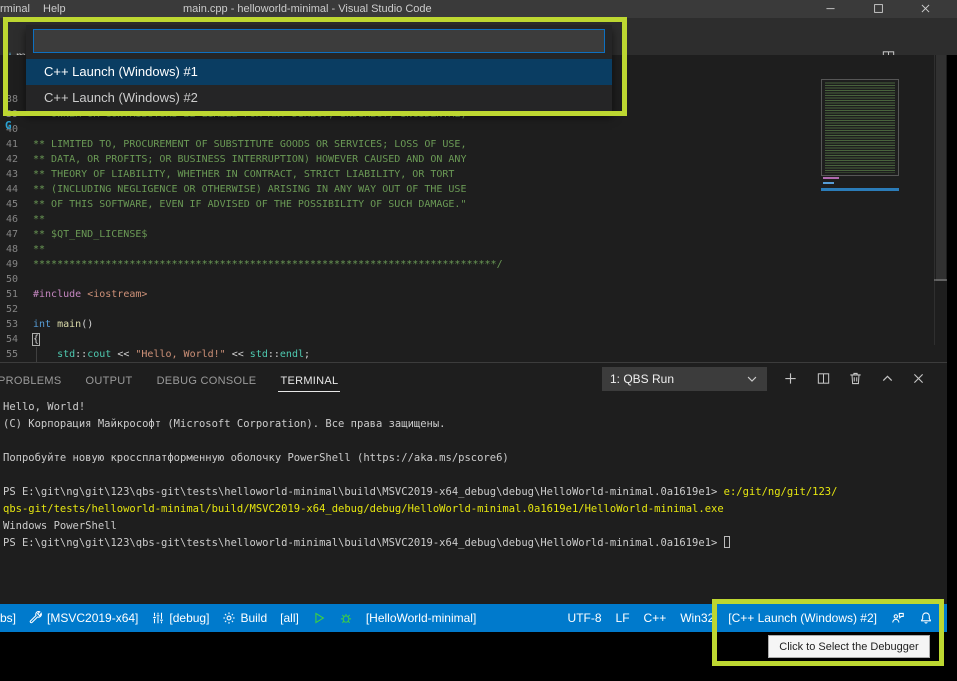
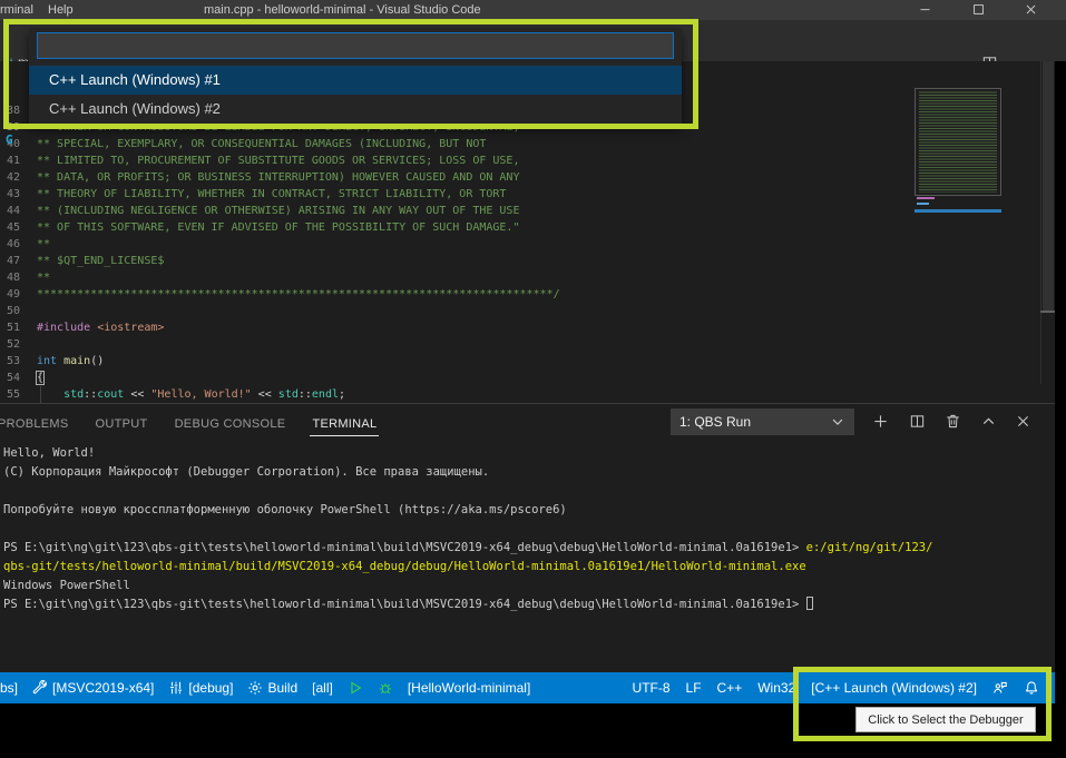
  rminal
  Help
  main.cpp - helloworld-minimal - Visual Studio Code
  38
  39
  ** OWNER OR CONTRIBUTORS BE LIABLE FOR ANY DIRECT, INDIRECT, INCIDENTAL,
  40
+ ** SPECIAL, EXEMPLARY, OR CONSEQUENTIAL DAMAGES (INCLUDING, BUT NOT
  41
  ** LIMITED TO, PROCUREMENT OF SUBSTITUTE GOODS OR SERVICES; LOSS OF USE,
  42
  ** DATA, OR PROFITS; OR BUSINESS INTERRUPTION) HOWEVER CAUSED AND ON ANY
  43
  ** THEORY OF LIABILITY, WHETHER IN CONTRACT, STRICT LIABILITY, OR TORT
  44
  ** (INCLUDING NEGLIGENCE OR OTHERWISE) ARISING IN ANY WAY OUT OF THE USE
  45
  ** OF THIS SOFTWARE, EVEN IF ADVISED OF THE POSSIBILITY OF SUCH DAMAGE."
  46
  **
  47
  ** $QT_END_LICENSE$
  48
  **
  49
  *****************************************************************************/
  50
  51
  #include <iostream>
  52
  53
  int main()
  54
  {
  55
  std::cout << "Hello, World!" << std::endl;
  G
  PROBLEMS
  OUTPUT
  DEBUG CONSOLE
  TERMINAL
  1: QBS Run
  Hello, World!
- (C) Корпорация Майкрософт (Microsoft Corporation). Все права защищены.
+ (C) Корпорация Майкрософт (Debugger Corporation). Все права защищены.
  Попробуйте новую кроссплатформенную оболочку PowerShell (https://aka.ms/pscore6)
  PS E:\git\ng\git\123\qbs-git\tests\helloworld-minimal\build\MSVC2019-x64_debug\debug\HelloWorld-minimal.0a1619e1> e:/git/ng/git/123/
  qbs-git/tests/helloworld-minimal/build/MSVC2019-x64_debug/debug/HelloWorld-minimal.0a1619e1/HelloWorld-minimal.exe
  Windows PowerShell
  PS E:\git\ng\git\123\qbs-git\tests\helloworld-minimal\build\MSVC2019-x64_debug\debug\HelloWorld-minimal.0a1619e1>
  bs]
  [MSVC2019-x64]
  [debug]
  Build
  [all]
  [HelloWorld-minimal]
  UTF-8
  LF
  C++
  Win32
  [C++ Launch (Windows) #2]
  C++ Launch (Windows) #1
  C++ Launch (Windows) #2
  Click to Select the Debugger
